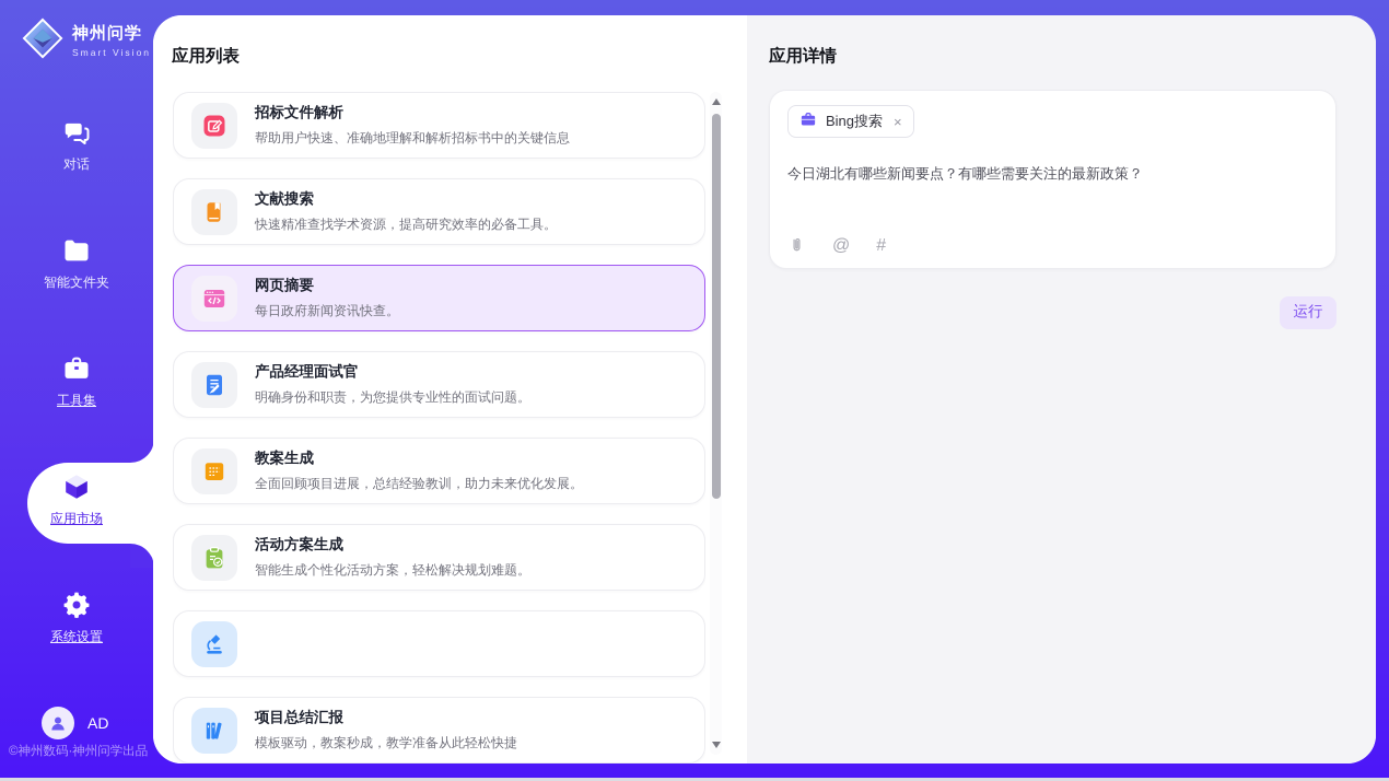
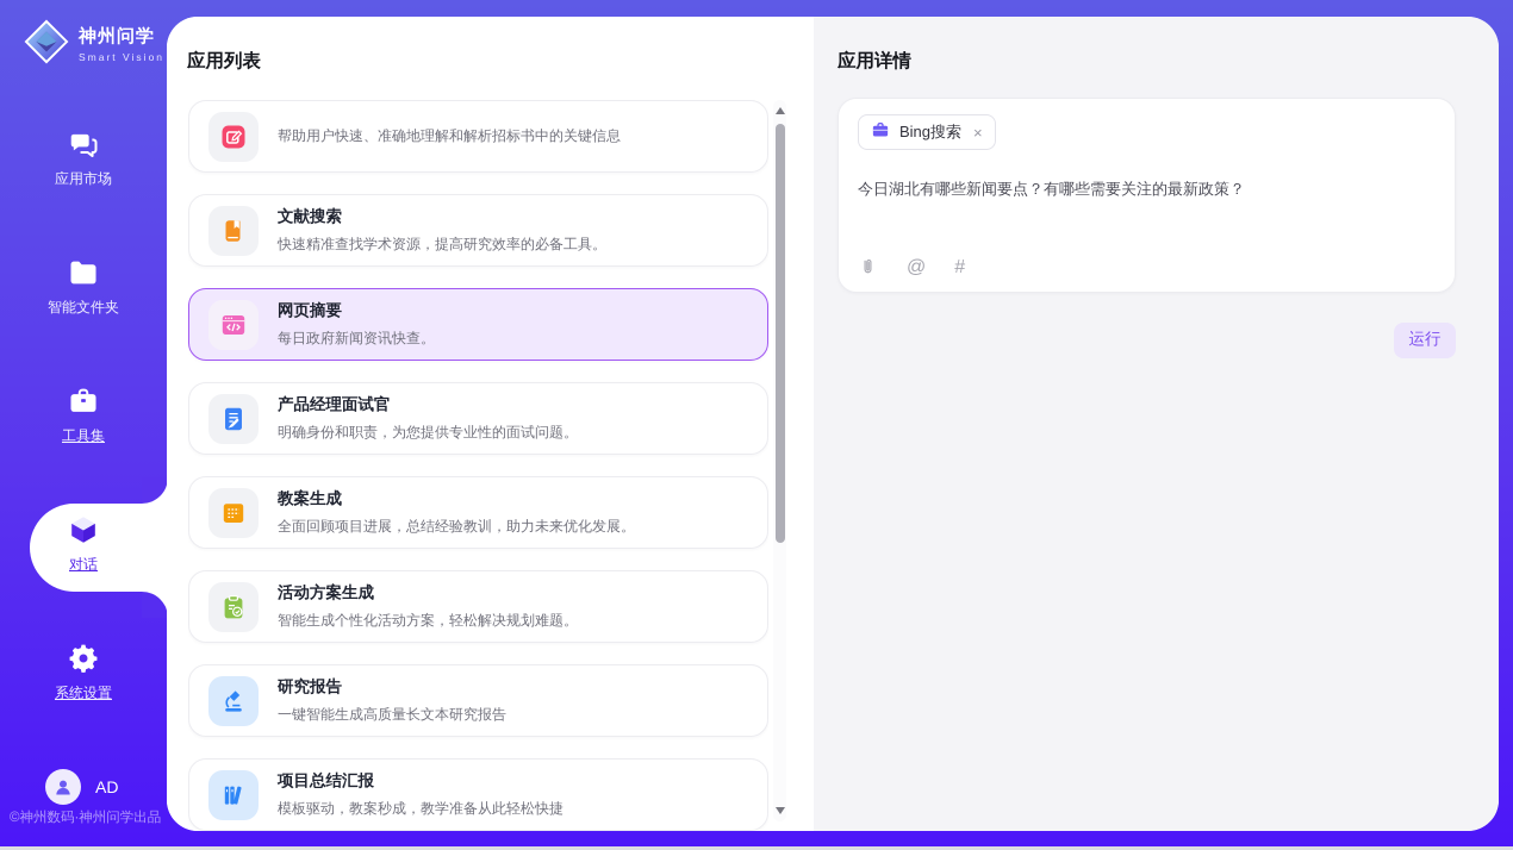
  神州问学
  Smart Vision
- 对话
+ 应用市场
  智能文件夹
  工具集
- 应用市场
+ 对话
  系统设置
  AD
  ©神州数码·神州问学出品
  应用列表
- 招标文件解析
  帮助用户快速、准确地理解和解析招标书中的关键信息
  文献搜索
  快速精准查找学术资源，提高研究效率的必备工具。
  网页摘要
  每日政府新闻资讯快查。
  产品经理面试官
  明确身份和职责，为您提供专业性的面试问题。
  教案生成
  全面回顾项目进展，总结经验教训，助力未来优化发展。
  活动方案生成
  智能生成个性化活动方案，轻松解决规划难题。
+ 研究报告
+ 一键智能生成高质量长文本研究报告
  项目总结汇报
  模板驱动，教案秒成，教学准备从此轻松快捷
  应用详情
  Bing搜索
  ×
  今日湖北有哪些新闻要点？有哪些需要关注的最新政策？
  @
  #
  运行
